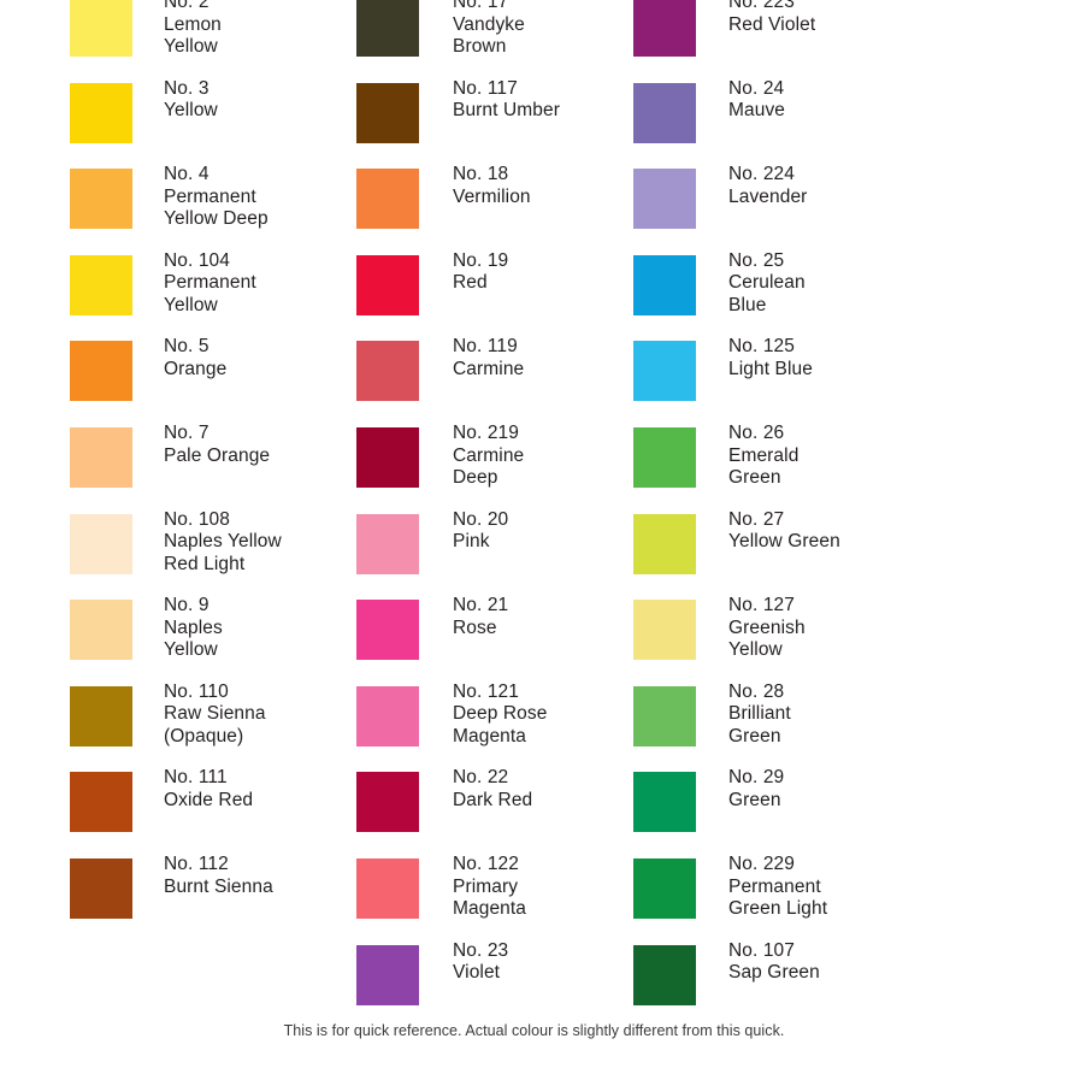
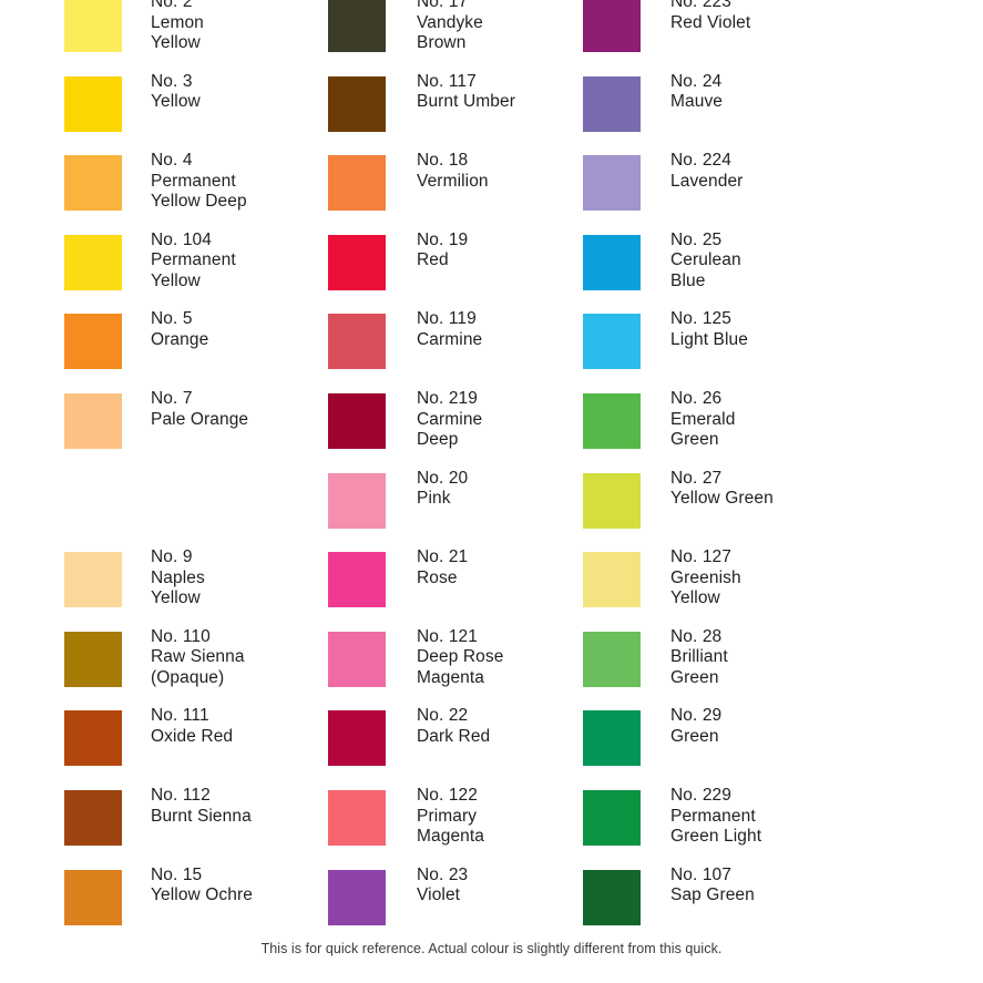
  No. 2
  Lemon
  Yellow
  No. 3
  Yellow
  No. 4
  Permanent
  Yellow Deep
  No. 104
  Permanent
  Yellow
  No. 5
  Orange
  No. 7
  Pale Orange
- No. 108
- Naples Yellow
- Red Light
  No. 9
  Naples
  Yellow
  No. 110
  Raw Sienna
  (Opaque)
  No. 111
  Oxide Red
  No. 112
  Burnt Sienna
+ No. 15
+ Yellow Ochre
  No. 17
  Vandyke
  Brown
  No. 117
  Burnt Umber
  No. 18
  Vermilion
  No. 19
  Red
  No. 119
  Carmine
  No. 219
  Carmine
  Deep
  No. 20
  Pink
  No. 21
  Rose
  No. 121
  Deep Rose
  Magenta
  No. 22
  Dark Red
  No. 122
  Primary
  Magenta
  No. 23
  Violet
  No. 223
  Red Violet
  No. 24
  Mauve
  No. 224
  Lavender
  No. 25
  Cerulean
  Blue
  No. 125
  Light Blue
  No. 26
  Emerald
  Green
  No. 27
  Yellow Green
  No. 127
  Greenish
  Yellow
  No. 28
  Brilliant
  Green
  No. 29
  Green
  No. 229
  Permanent
  Green Light
  No. 107
  Sap Green
  This is for quick reference. Actual colour is slightly different from this quick.
